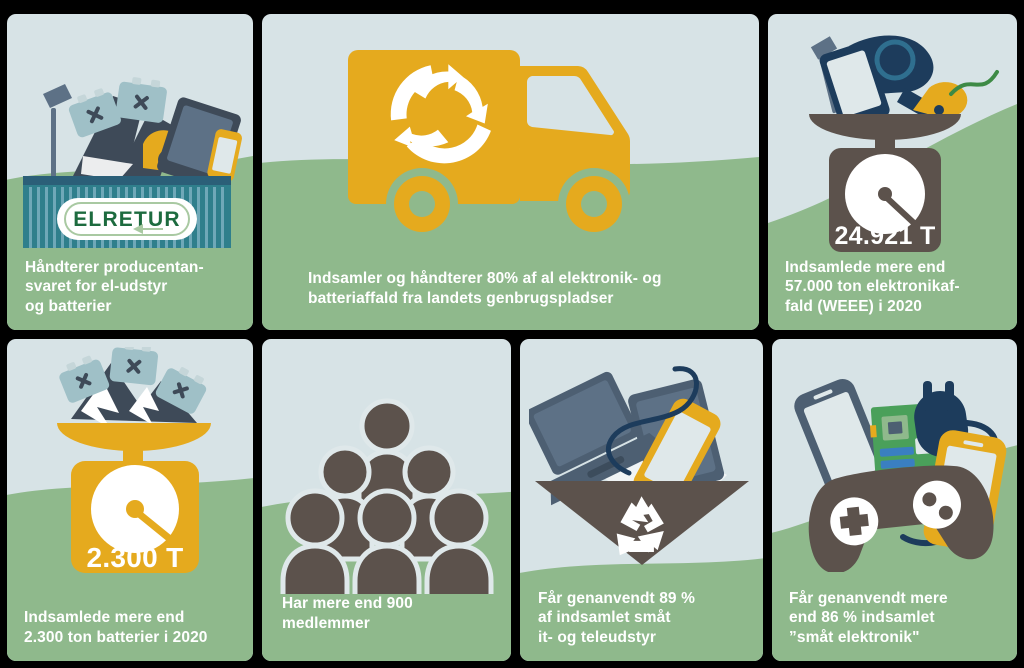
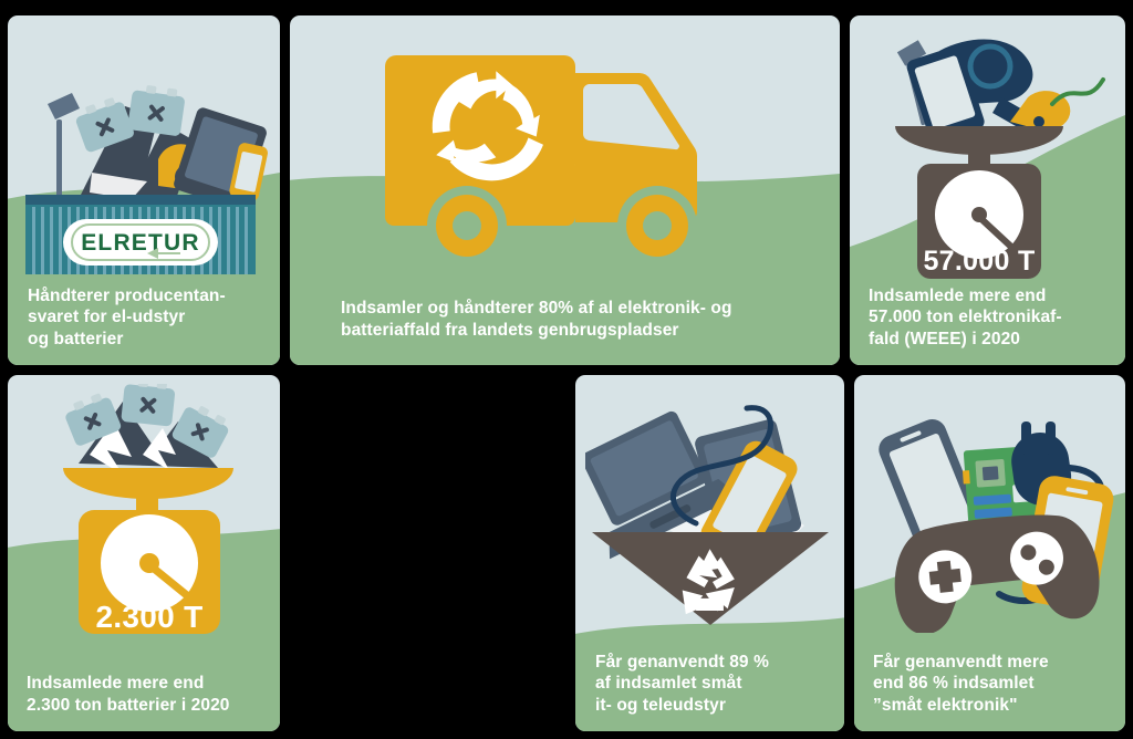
  ELRETUR
  Håndterer producentan-
  svaret for el-udstyr
  og batterier
  Indsamler og håndterer 80% af al elektronik- og
  batteriaffald fra landets genbrugspladser
- 24.921 T
+ 57.000 T
  Indsamlede mere end
  57.000 ton elektronikaf-
  fald (WEEE) i 2020
  2.300 T
  Indsamlede mere end
  2.300 ton batterier i 2020
- Har mere end 900
- medlemmer
  Får genanvendt 89 %
  af indsamlet småt
  it- og teleudstyr
  Får genanvendt mere
  end 86 % indsamlet
  ”småt elektronik"
